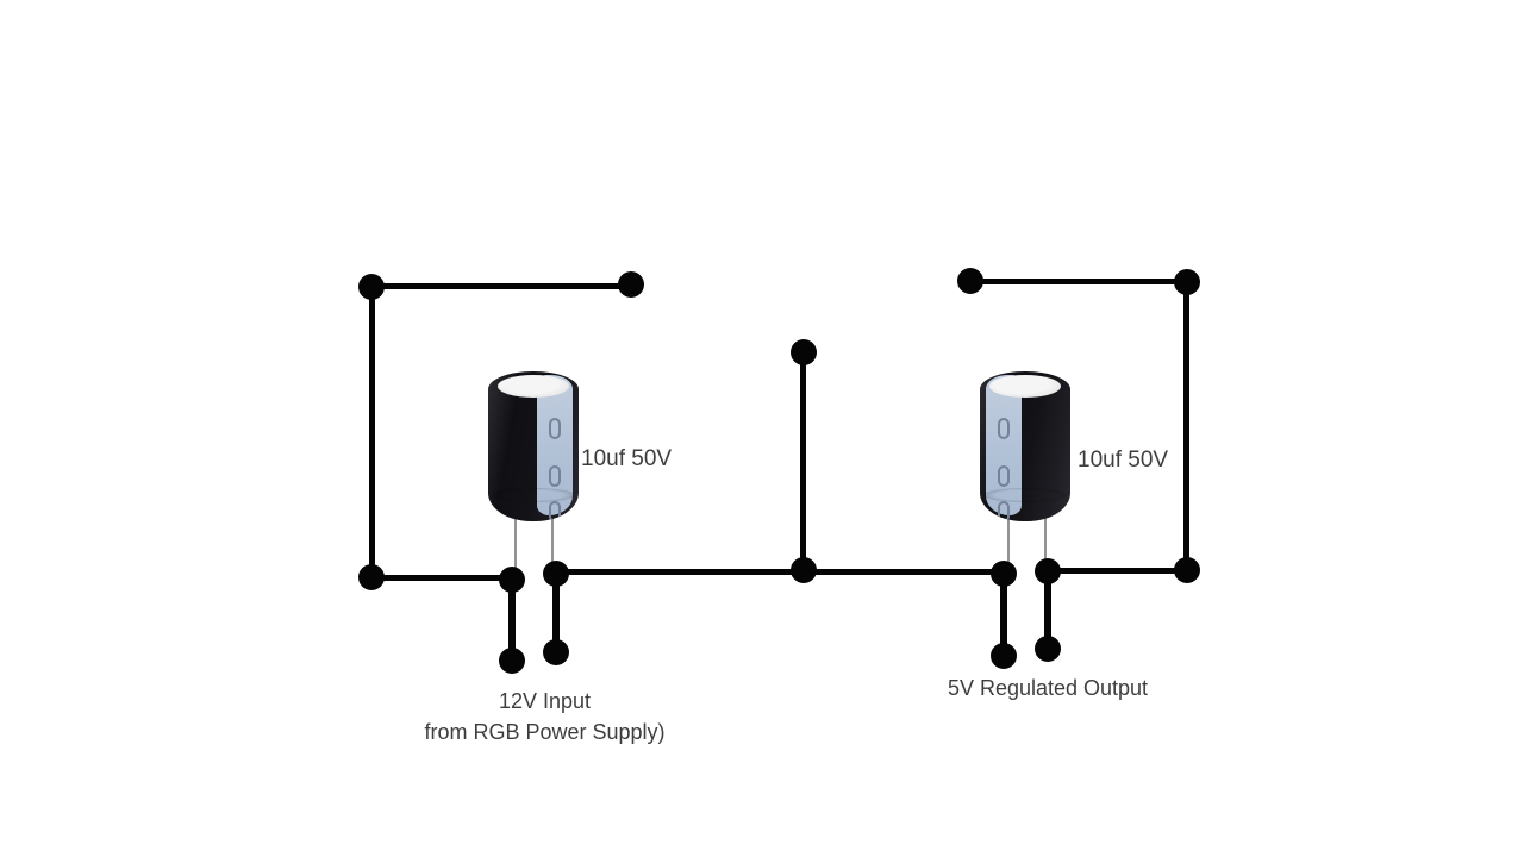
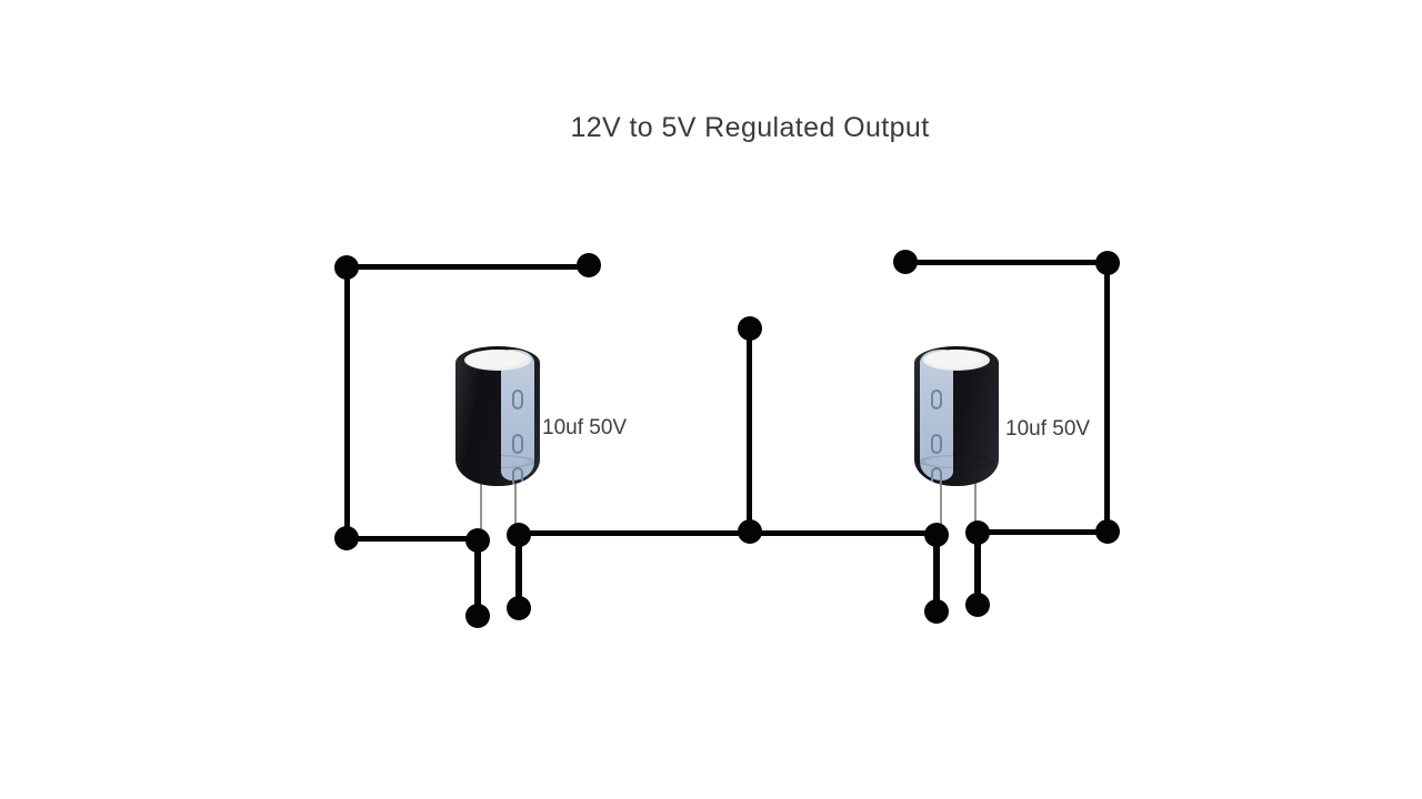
+ 12V to 5V Regulated Output
  10uf 50V
  10uf 50V
- 12V Input
- from RGB Power Supply)
- 5V Regulated Output
